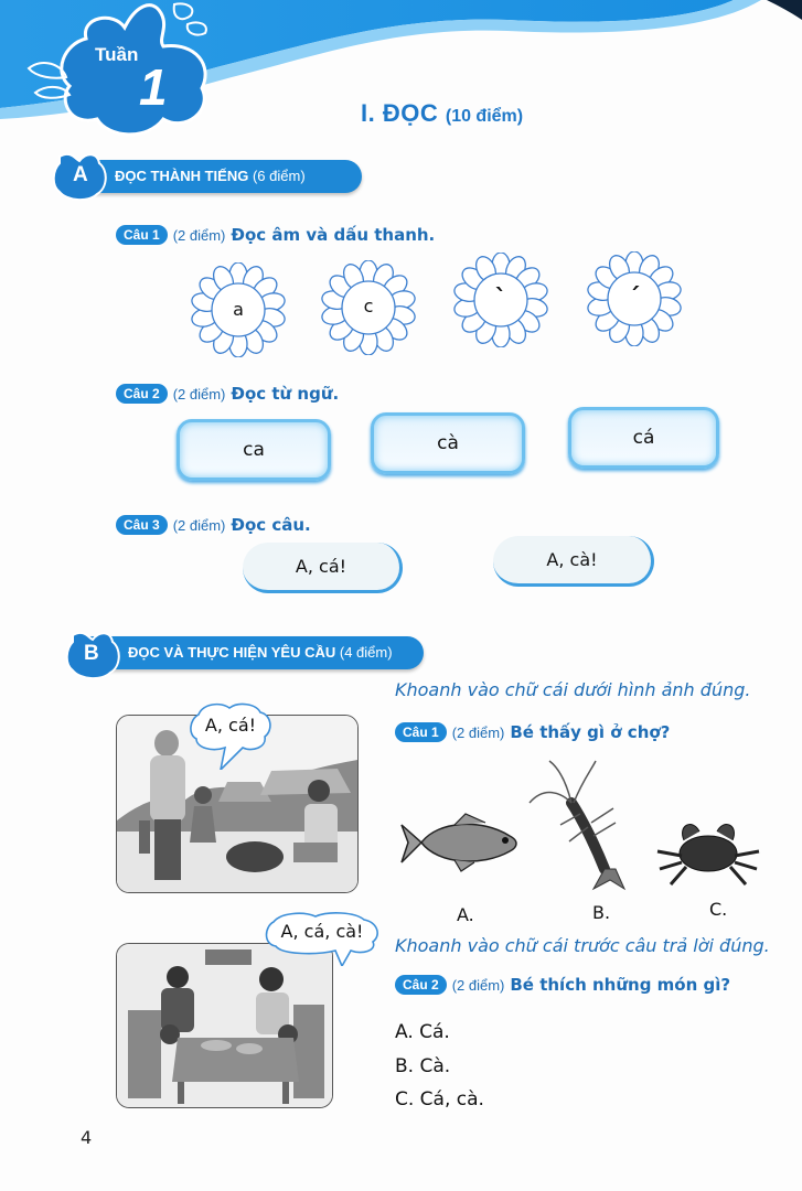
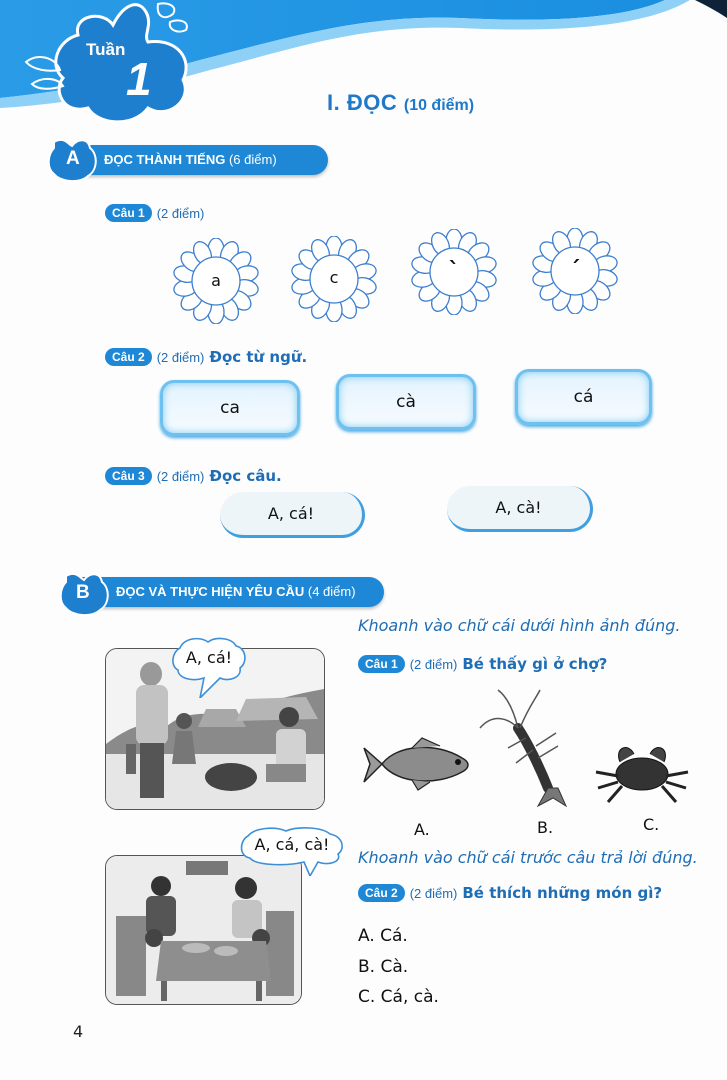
  Tuần
  1
  I. ĐỌC (10 điểm)
  ĐỌC THÀNH TIẾNG (6 điểm)
  A
  Câu 1
  (2 điểm)
- Đọc âm và dấu thanh.
  a
  c
  `
  ˊ
  Câu 2
  (2 điểm)
  Đọc từ ngữ.
  ca
  cà
  cá
  Câu 3
  (2 điểm)
  Đọc câu.
  A, cá!
  A, cà!
  ĐỌC VÀ THỰC HIỆN YÊU CẦU (4 điểm)
  B
  A, cá!
  A, cá, cà!
  Khoanh vào chữ cái dưới hình ảnh đúng.
  Câu 1
  (2 điểm)
  Bé thấy gì ở chợ?
  A.
  B.
  C.
  Khoanh vào chữ cái trước câu trả lời đúng.
  Câu 2
  (2 điểm)
  Bé thích những món gì?
  A. Cá.
  B. Cà.
  C. Cá, cà.
  4
